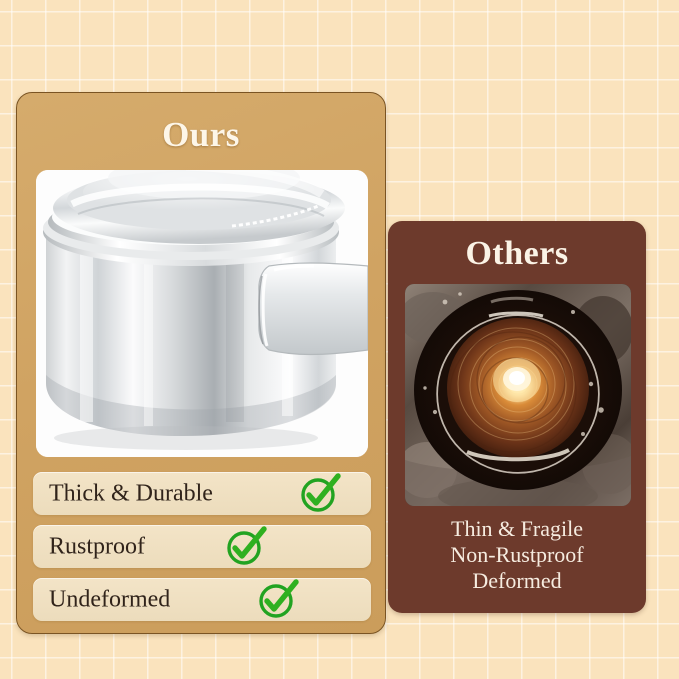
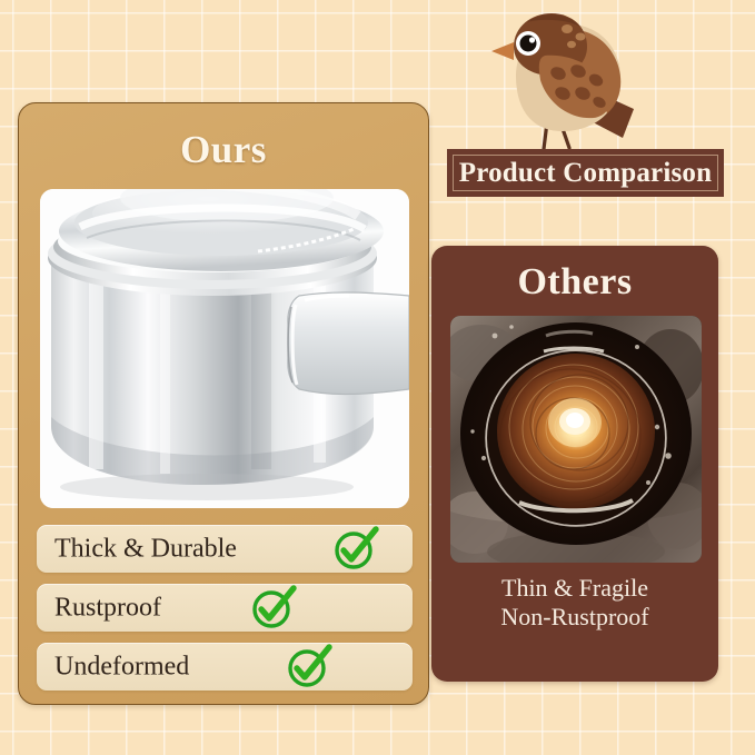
  Ours
  Thick & Durable
  Rustproof
  Undeformed
+ Product Comparison
  Others
  Thin & Fragile
  Non-Rustproof
- Deformed
